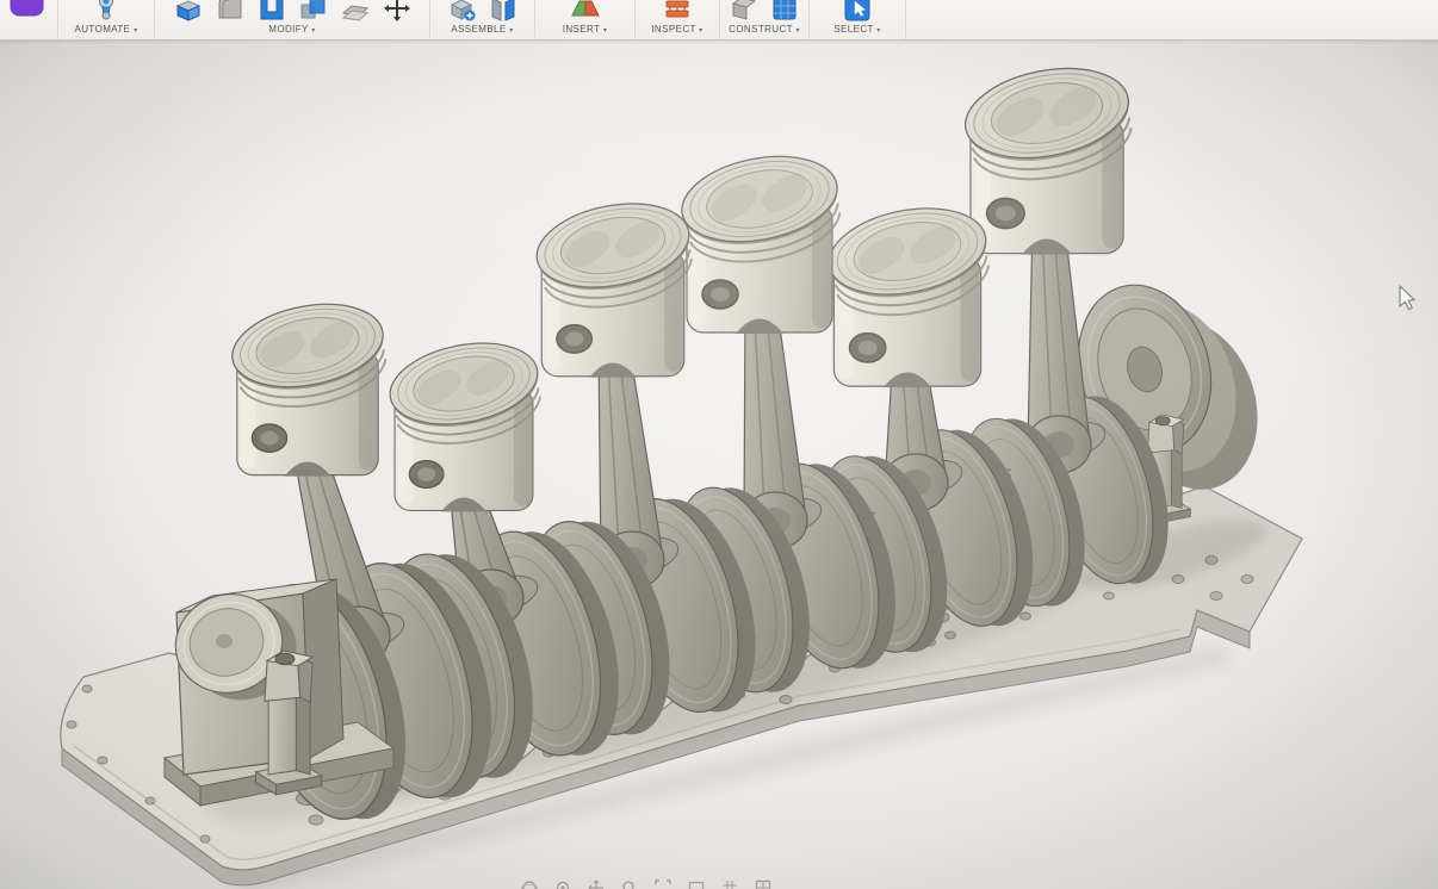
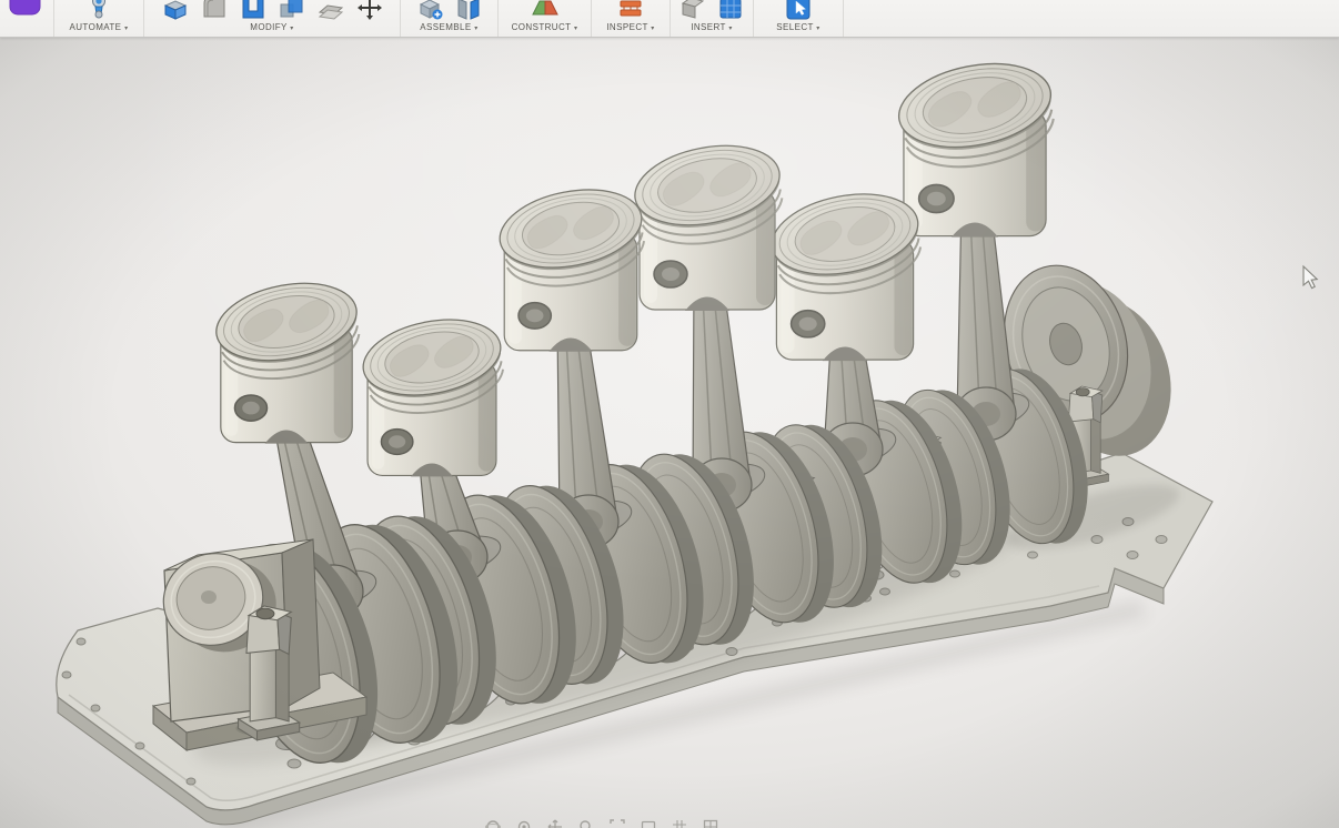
  AUTOMATE
  MODIFY
  ASSEMBLE
- INSERT
+ CONSTRUCT
  INSPECT
- CONSTRUCT
+ INSERT
  SELECT
